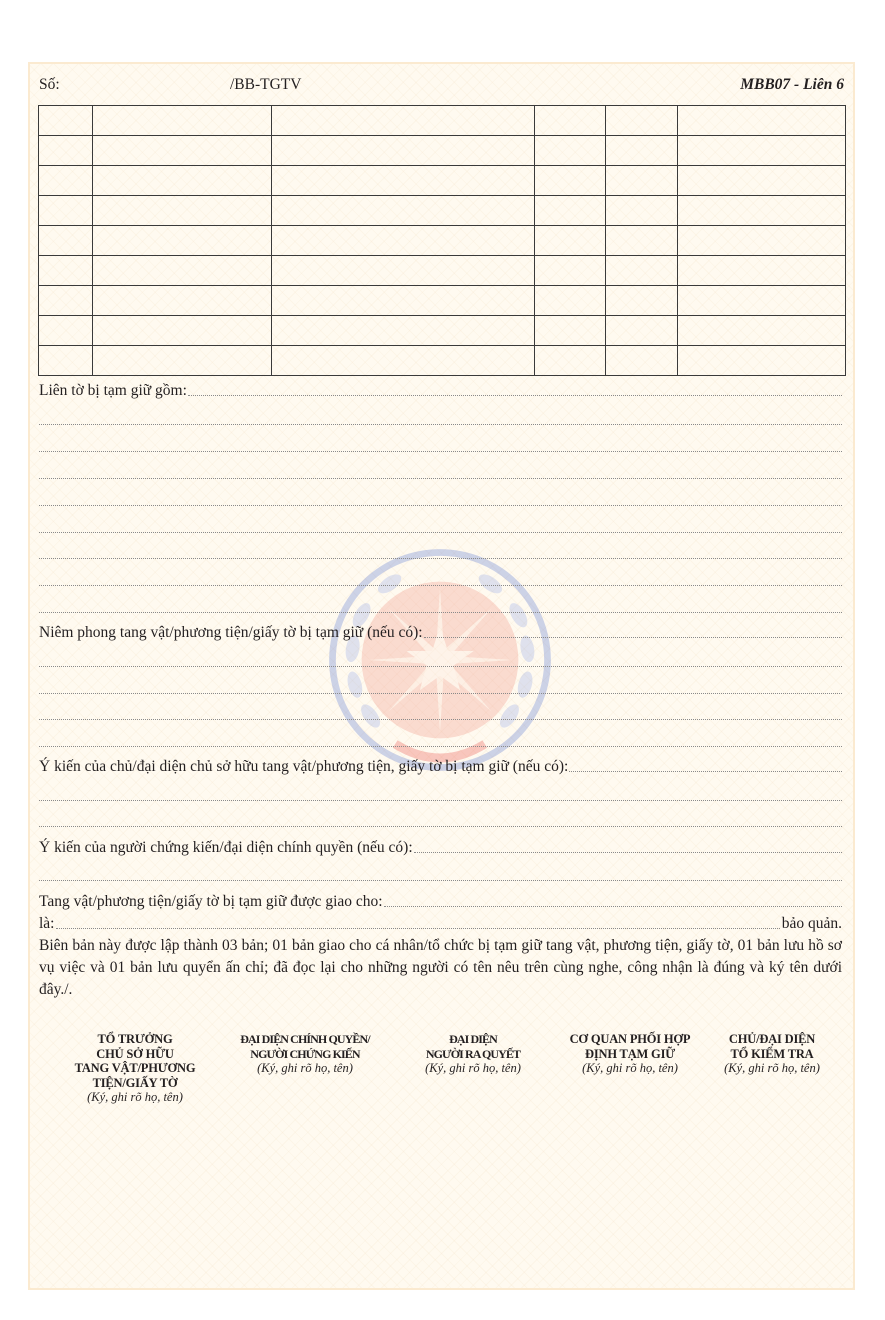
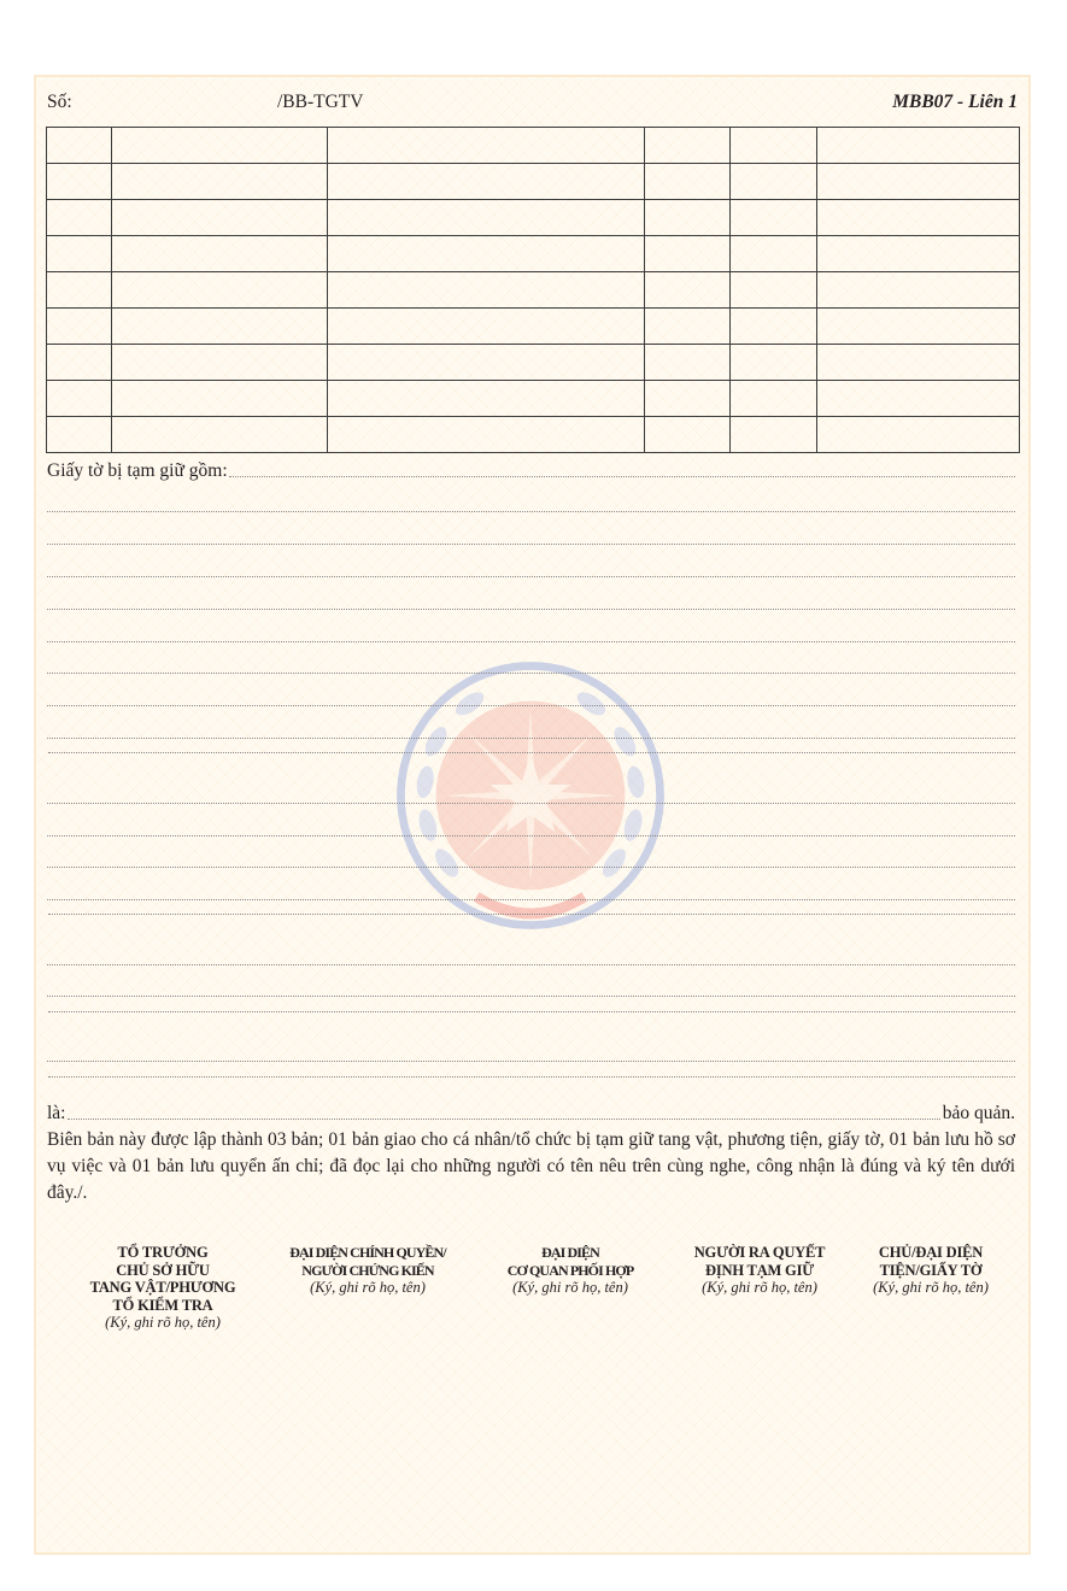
  Số:
  /BB-TGTV
- MBB07 - Liên 6
+ MBB07 - Liên 1
- Liên tờ bị tạm giữ gồm:
+ Giấy tờ bị tạm giữ gồm:
- Niêm phong tang vật/phương tiện/giấy tờ bị tạm giữ (nếu có):
- Ý kiến của chủ/đại diện chủ sở hữu tang vật/phương tiện, giấy tờ bị tạm giữ (nếu có):
- Ý kiến của người chứng kiến/đại diện chính quyền (nếu có):
- Tang vật/phương tiện/giấy tờ bị tạm giữ được giao cho:
  là:
  bảo quản.
  Biên bản này được lập thành 03 bản; 01 bản giao cho cá nhân/tổ chức bị tạm giữ tang vật, phương tiện, giấy tờ, 01 bản lưu hồ sơ vụ việc và 01 bản lưu quyển ấn chỉ; đã đọc lại cho những người có tên nêu trên cùng nghe, công nhận là đúng và ký tên dưới đây./.
  TỔ TRƯỞNG
  CHỦ SỞ HỮU
  TANG VẬT/PHƯƠNG
- TIỆN/GIẤY TỜ
+ TỔ KIỂM TRA
  (Ký, ghi rõ họ, tên)
  ĐẠI DIỆN CHÍNH QUYỀN/
  NGƯỜI CHỨNG KIẾN
  (Ký, ghi rõ họ, tên)
  ĐẠI DIỆN
- NGƯỜI RA QUYẾT
+ CƠ QUAN PHỐI HỢP
  (Ký, ghi rõ họ, tên)
- CƠ QUAN PHỐI HỢP
+ NGƯỜI RA QUYẾT
  ĐỊNH TẠM GIỮ
  (Ký, ghi rõ họ, tên)
  CHỦ/ĐẠI DIỆN
- TỔ KIỂM TRA
+ TIỆN/GIẤY TỜ
  (Ký, ghi rõ họ, tên)
